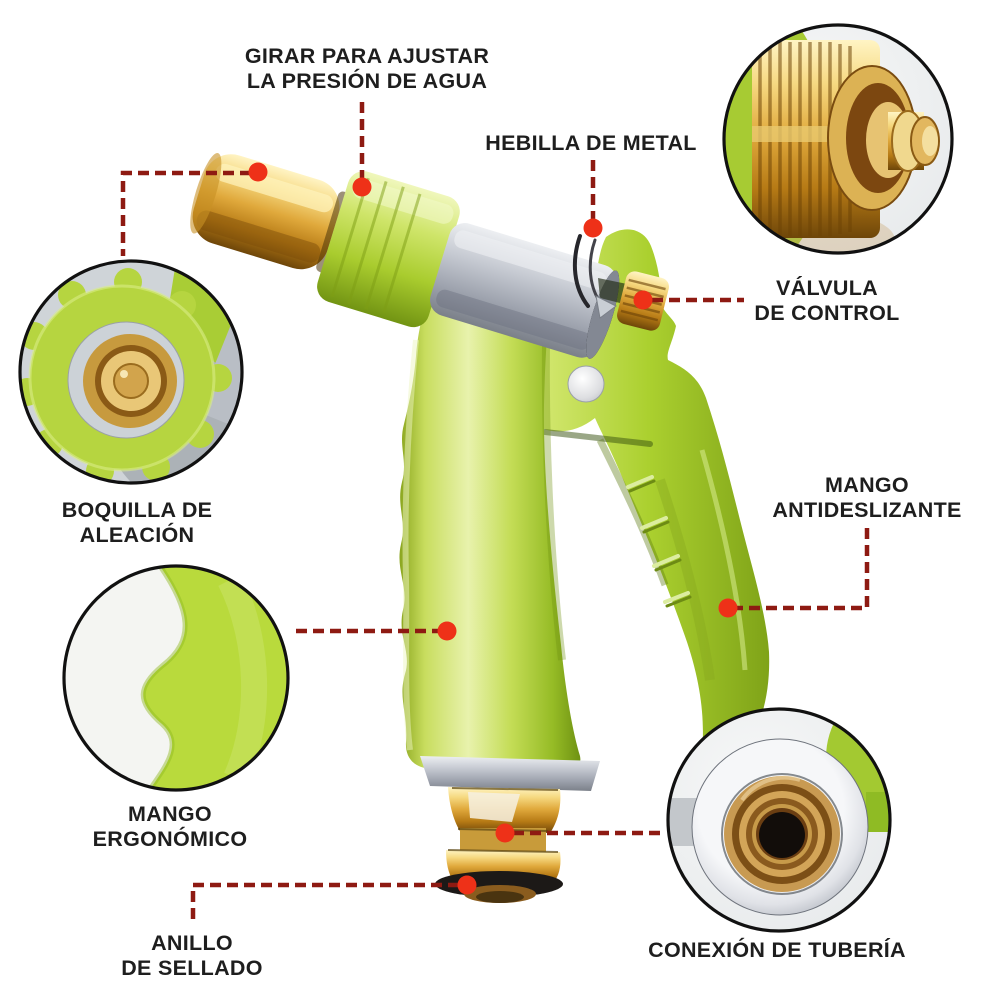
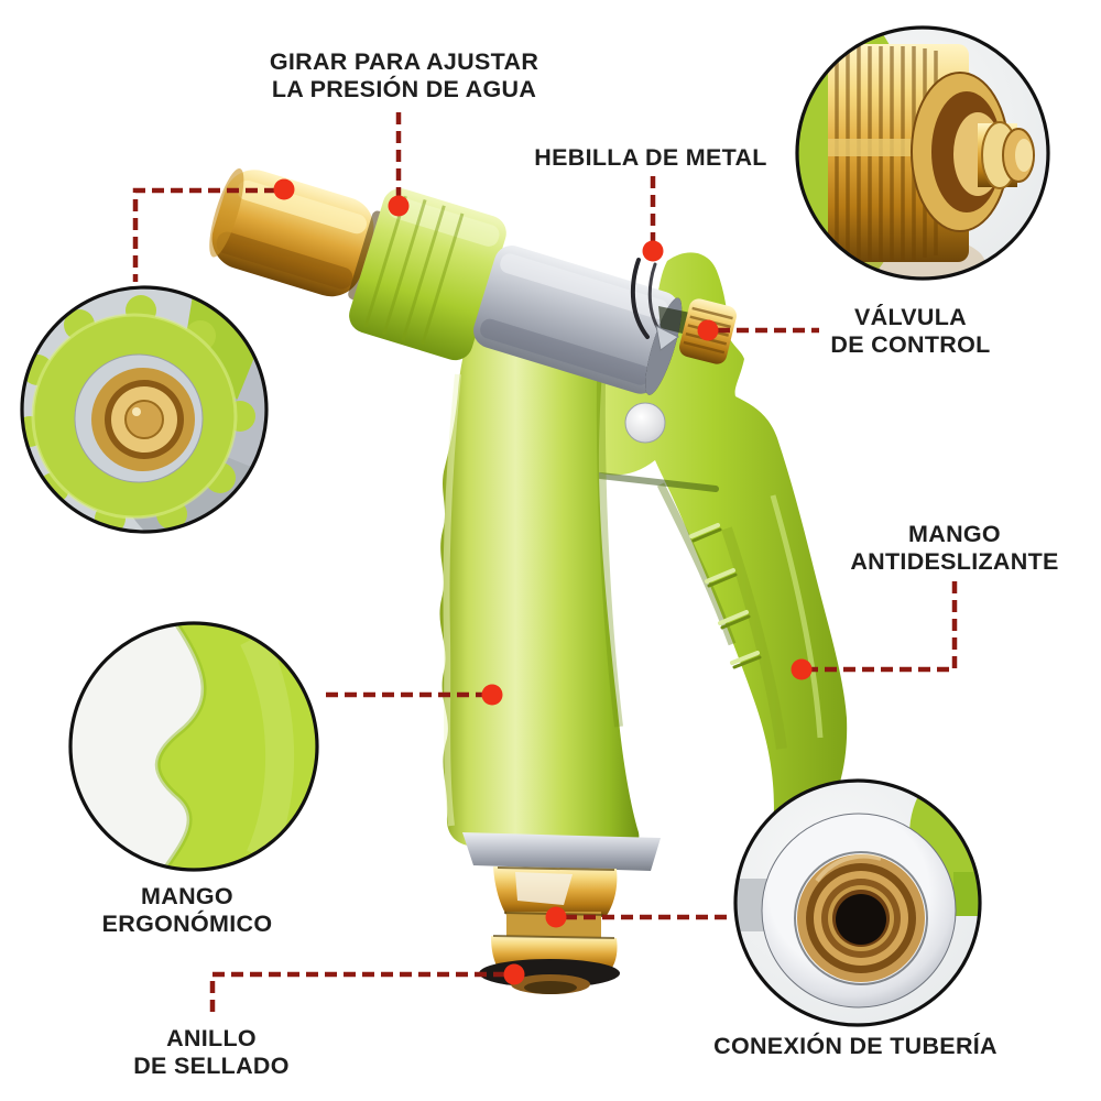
  GIRAR PARA AJUSTAR
  LA PRESIÓN DE AGUA
  HEBILLA DE METAL
  VÁLVULA
  DE CONTROL
  MANGO
  ANTIDESLIZANTE
- BOQUILLA DE
- ALEACIÓN
  MANGO
  ERGONÓMICO
  ANILLO
  DE SELLADO
  CONEXIÓN DE TUBERÍA
